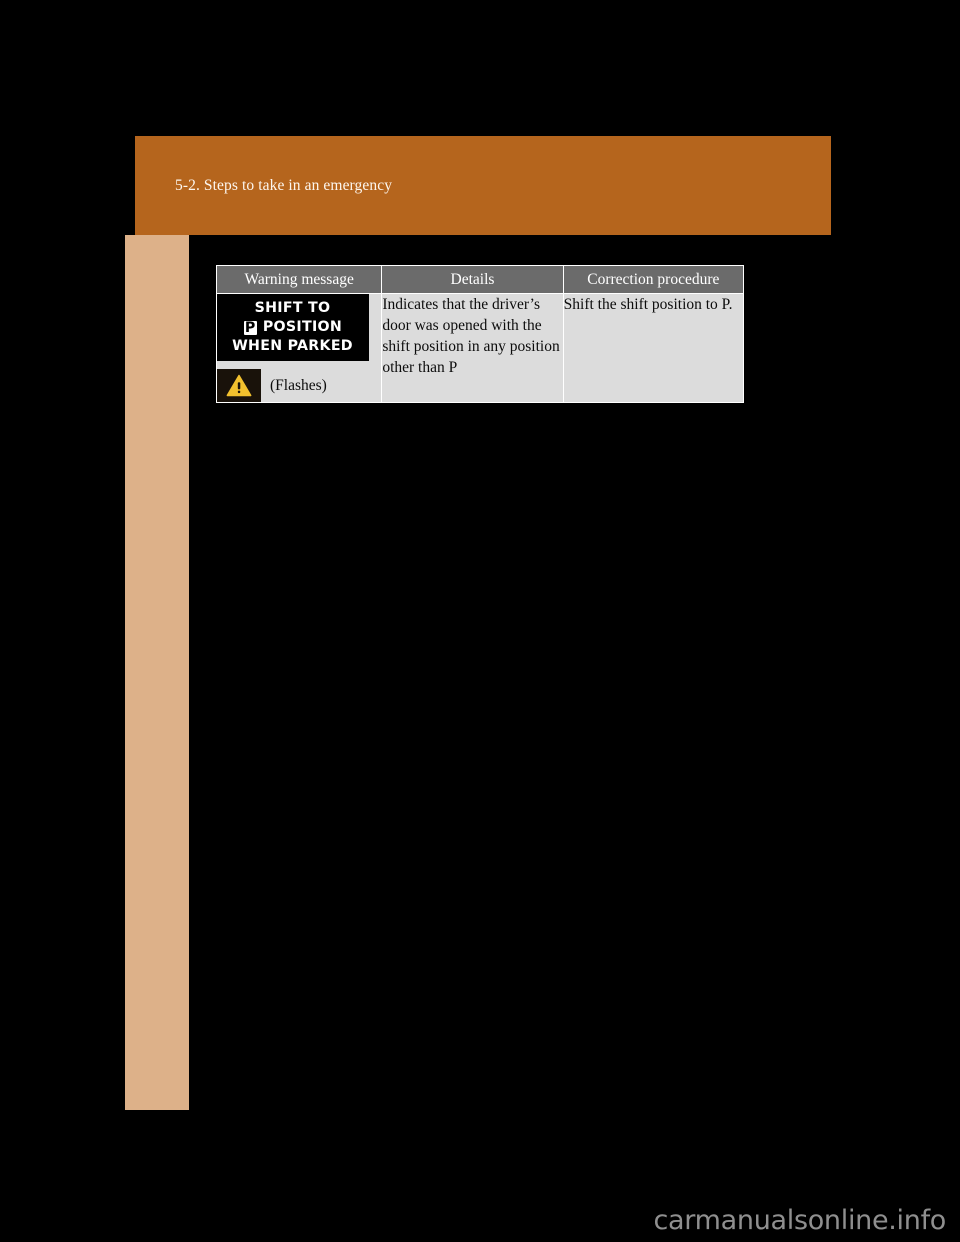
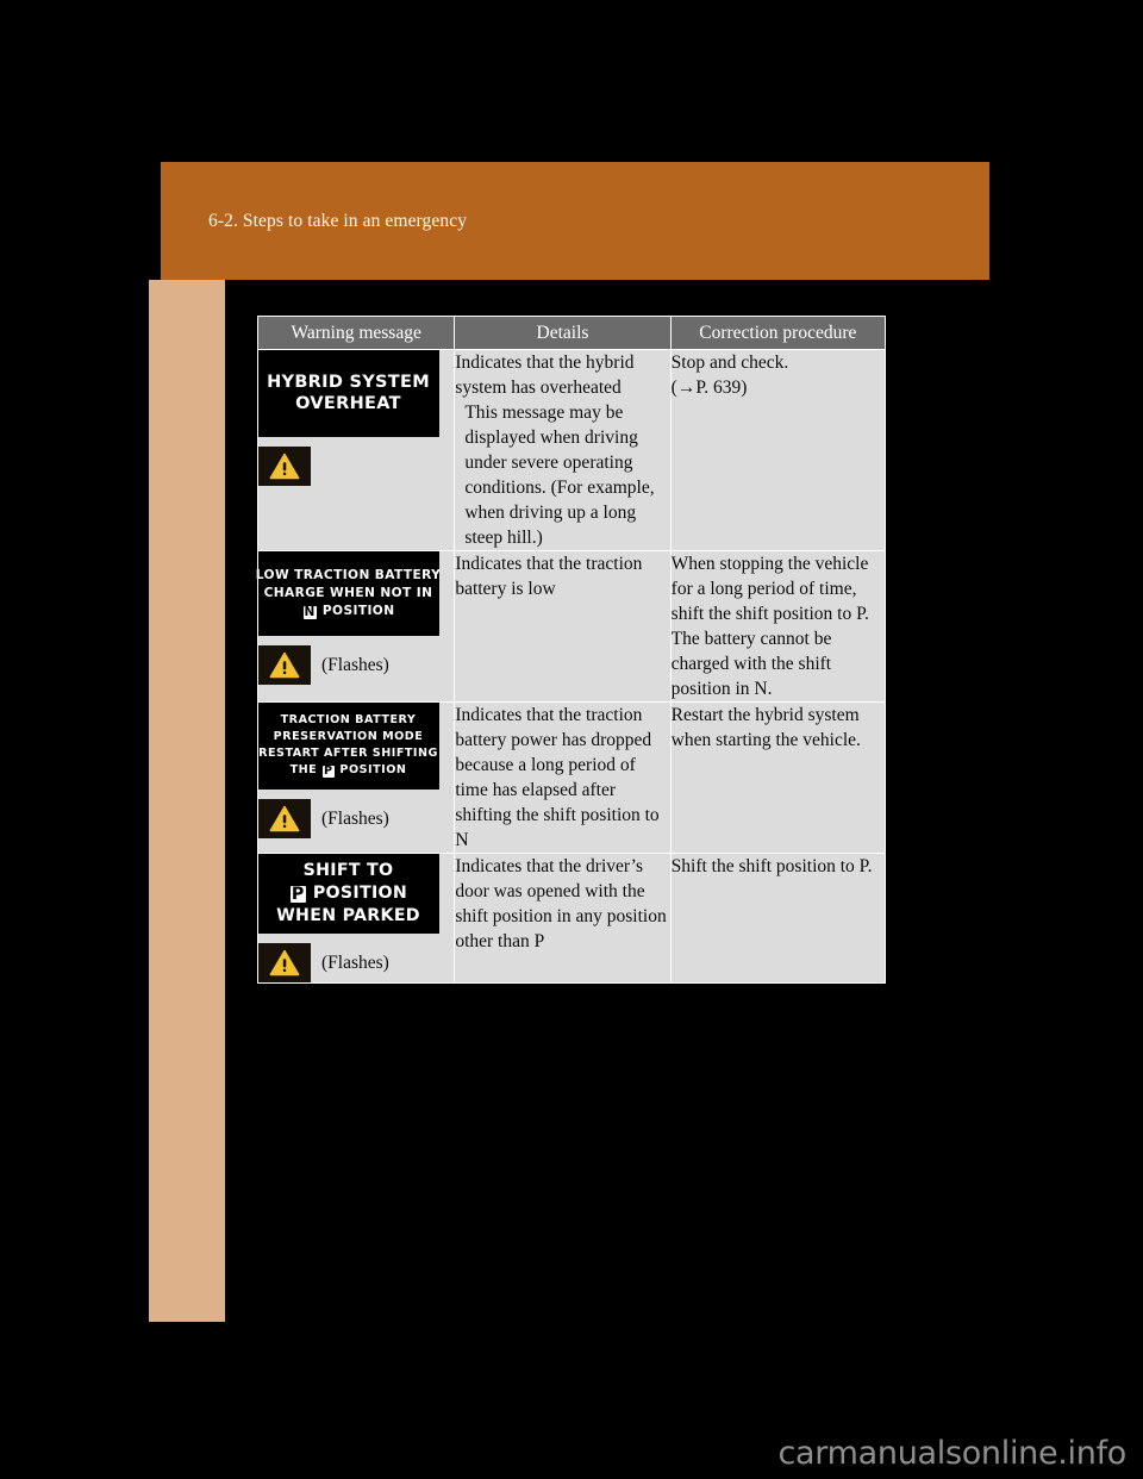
- 5-2. Steps to take in an emergency
+ 6-2. Steps to take in an emergency
  Warning message	Details	Correction procedure
+ HYBRID SYSTEM OVERHEAT	Indicates that the hybrid system has overheated This message may be displayed when driving under severe operating conditions. (For example, when driving up a long steep hill.)	Stop and check. (→P. 639)
+ LOW TRACTION BATTERY CHARGE WHEN NOT IN N POSITION (Flashes)	Indicates that the traction battery is low	When stopping the vehicle for a long period of time, shift the shift position to P. The battery cannot be charged with the shift position in N.
+ TRACTION BATTERY PRESERVATION MODE RESTART AFTER SHIFTING THE P POSITION (Flashes)	Indicates that the traction battery power has dropped because a long period of time has elapsed after shifting the shift position to N	Restart the hybrid system when starting the vehicle.
  SHIFT TO P POSITION WHEN PARKED (Flashes)	Indicates that the driver’s door was opened with the shift position in any position other than P	Shift the shift position to P.
  carmanualsonline.info
